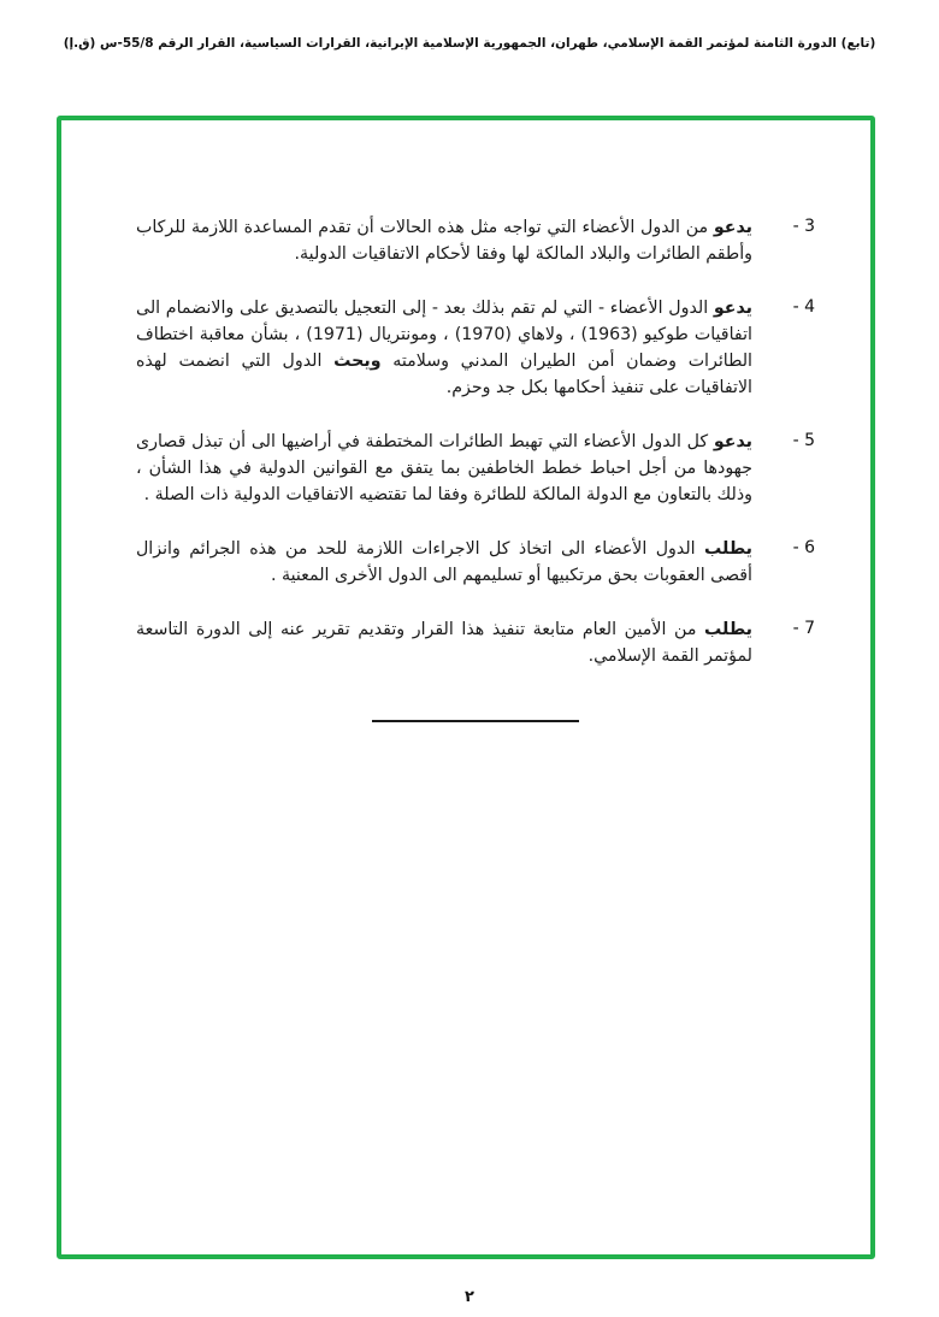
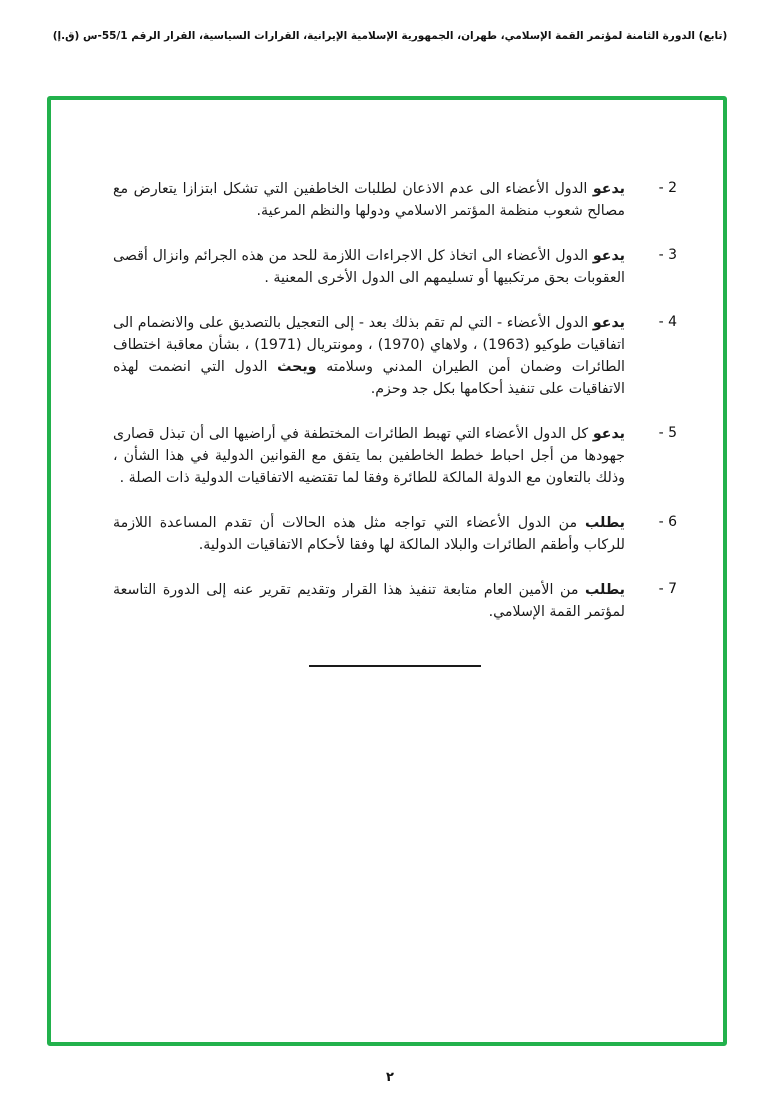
- (تابع) الدورة الثامنة لمؤتمر القمة الإسلامي، طهران، الجمهورية الإسلامية الإيرانية، القرارات السياسية، القرار الرقم 55/8-س (ق.إ)
+ (تابع) الدورة الثامنة لمؤتمر القمة الإسلامي، طهران، الجمهورية الإسلامية الإيرانية، القرارات السياسية، القرار الرقم 55/1-س (ق.إ)
+ - 2
+ يدعو الدول الأعضاء الى عدم الاذعان لطلبات الخاطفين التي تشكل ابتزازا يتعارض مع مصالح شعوب منظمة المؤتمر الاسلامي ودولها والنظم المرعية.
  - 3
- يدعو من الدول الأعضاء التي تواجه مثل هذه الحالات أن تقدم المساعدة اللازمة للركاب وأطقم الطائرات والبلاد المالكة لها وفقا لأحكام الاتفاقيات الدولية.
+ يدعو الدول الأعضاء الى اتخاذ كل الاجراءات اللازمة للحد من هذه الجرائم وانزال أقصى العقوبات بحق مرتكبيها أو تسليمهم الى الدول الأخرى المعنية .
  - 4
  يدعو الدول الأعضاء - التي لم تقم بذلك بعد - إلى التعجيل بالتصديق على والانضمام الى اتفاقيات طوكيو (1963) ، ولاهاي (1970) ، ومونتريال (1971) ، بشأن معاقبة اختطاف الطائرات وضمان أمن الطيران المدني وسلامته ويحث الدول التي انضمت لهذه الاتفاقيات على تنفيذ أحكامها بكل جد وحزم.
  - 5
  يدعو كل الدول الأعضاء التي تهبط الطائرات المختطفة في أراضيها الى أن تبذل قصارى جهودها من أجل احباط خطط الخاطفين بما يتفق مع القوانين الدولية في هذا الشأن ، وذلك بالتعاون مع الدولة المالكة للطائرة وفقا لما تقتضيه الاتفاقيات الدولية ذات الصلة .
  - 6
- يطلب الدول الأعضاء الى اتخاذ كل الاجراءات اللازمة للحد من هذه الجرائم وانزال أقصى العقوبات بحق مرتكبيها أو تسليمهم الى الدول الأخرى المعنية .
+ يطلب من الدول الأعضاء التي تواجه مثل هذه الحالات أن تقدم المساعدة اللازمة للركاب وأطقم الطائرات والبلاد المالكة لها وفقا لأحكام الاتفاقيات الدولية.
  - 7
  يطلب من الأمين العام متابعة تنفيذ هذا القرار وتقديم تقرير عنه إلى الدورة التاسعة لمؤتمر القمة الإسلامي.
  ٢
